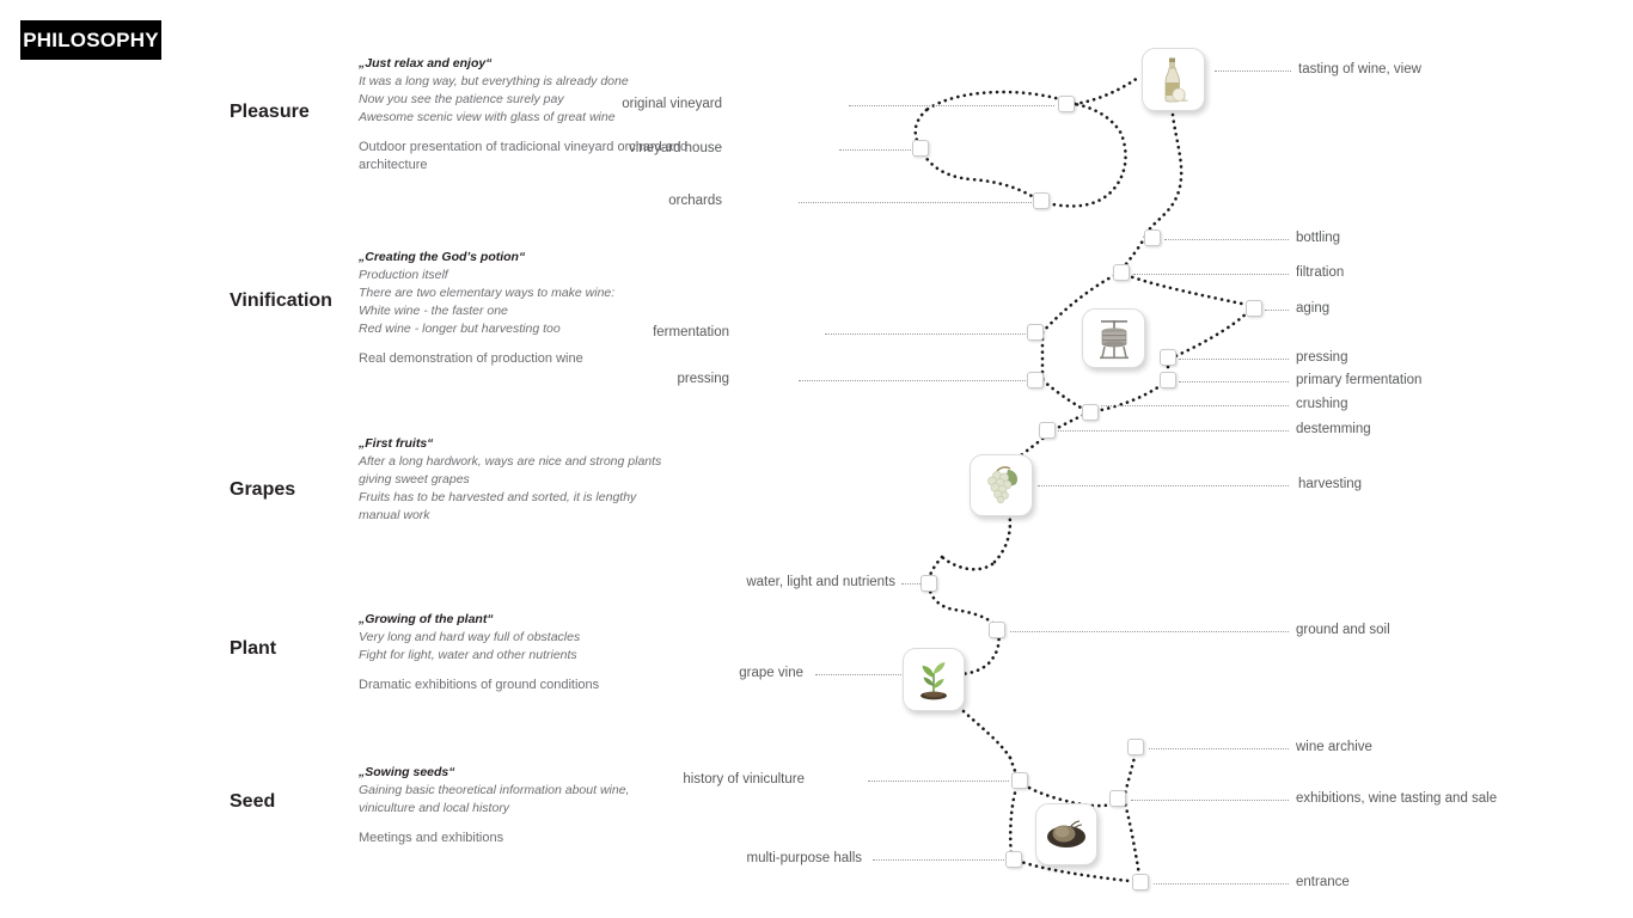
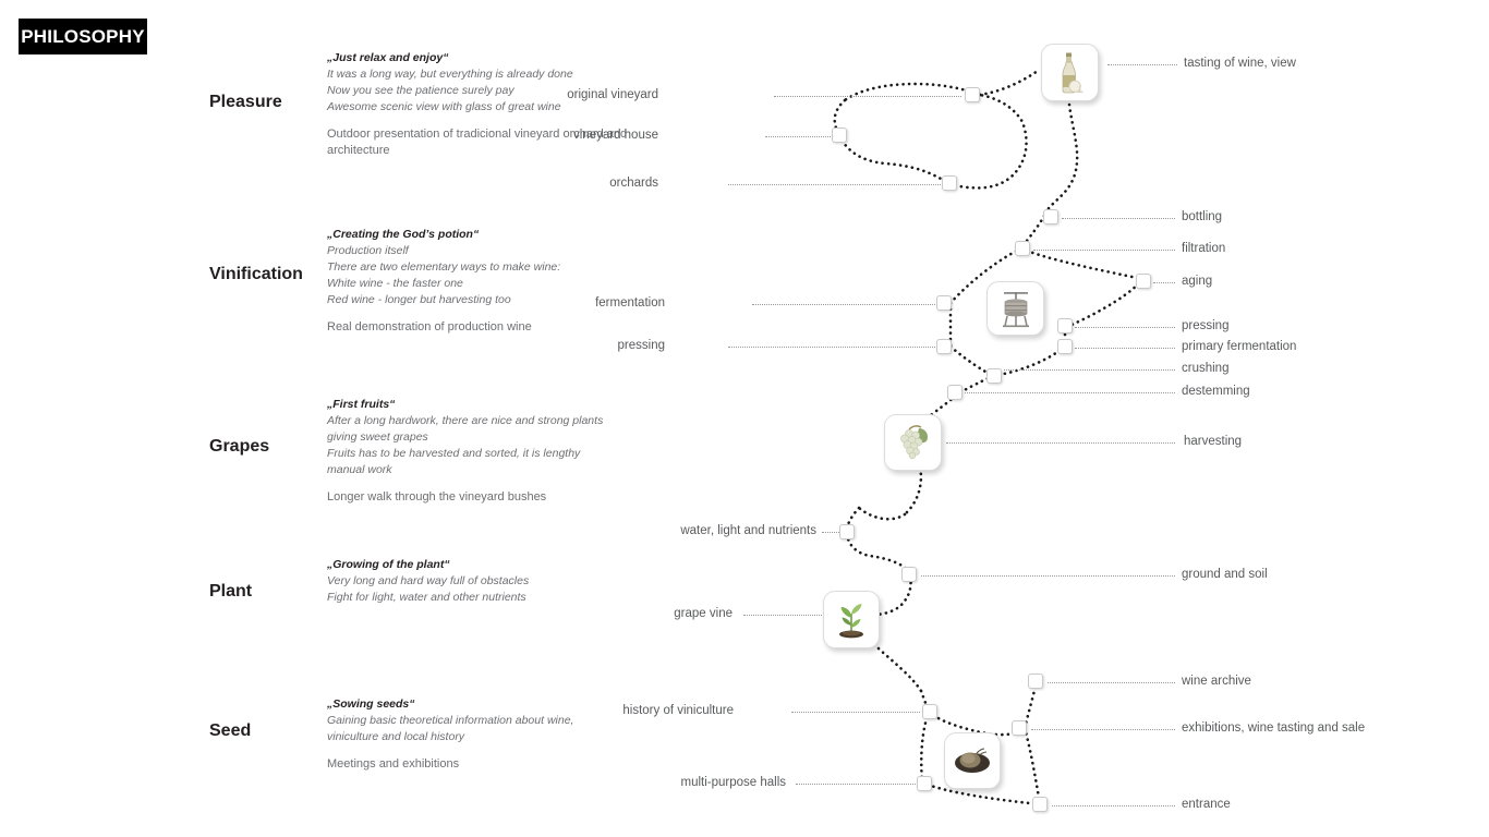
  PHILOSOPHY
  Pleasure
  „Just relax and enjoy“
  It was a long way, but everything is already done
  Now you see the patience surely pay
  Awesome scenic view with glass of great wine
  Outdoor presentation of tradicional vineyard orchard and architecture
  Vinification
  „Creating the God’s potion“
  Production itself
  There are two elementary ways to make wine:
  White wine - the faster one
  Red wine - longer but harvesting too
  Real demonstration of production wine
  Grapes
  „First fruits“
- After a long hardwork, ways are nice and strong plants
+ After a long hardwork, there are nice and strong plants
  giving sweet grapes
  Fruits has to be harvested and sorted, it is lengthy
  manual work
+ Longer walk through the vineyard bushes
  Plant
  „Growing of the plant“
  Very long and hard way full of obstacles
  Fight for light, water and other nutrients
- Dramatic exhibitions of ground conditions
  Seed
  „Sowing seeds“
  Gaining basic theoretical information about wine,
  viniculture and local history
  Meetings and exhibitions
  original vineyard
  vineyard house
  orchards
  fermentation
  pressing
  water, light and nutrients
  grape vine
  history of viniculture
  multi-purpose halls
  tasting of wine, view
  bottling
  filtration
  aging
  pressing
  primary fermentation
  crushing
  destemming
  harvesting
  ground and soil
  wine archive
  exhibitions, wine tasting and sale
  entrance
